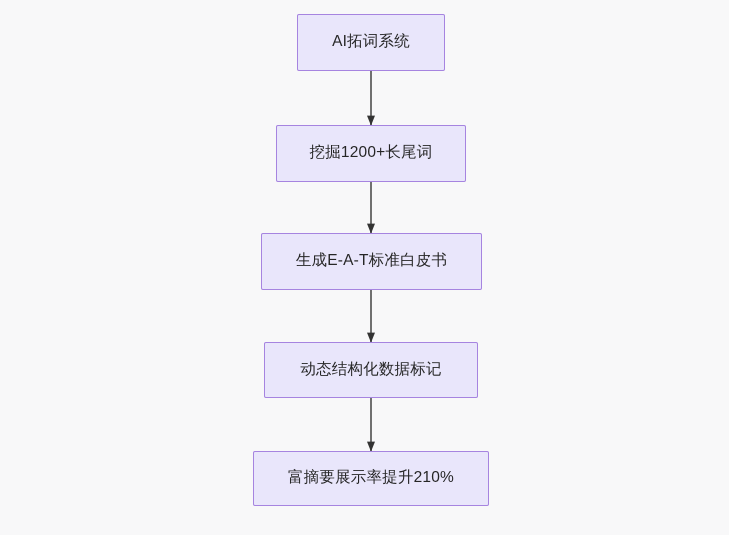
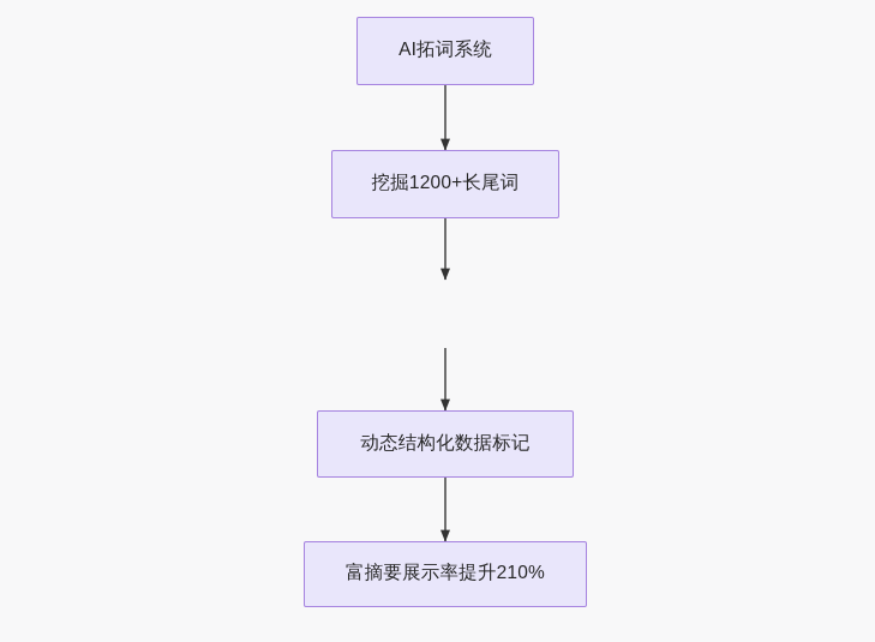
  AI拓词系统
  挖掘1200+长尾词
- 生成E-A-T标准白皮书
  动态结构化数据标记
  富摘要展示率提升210%
